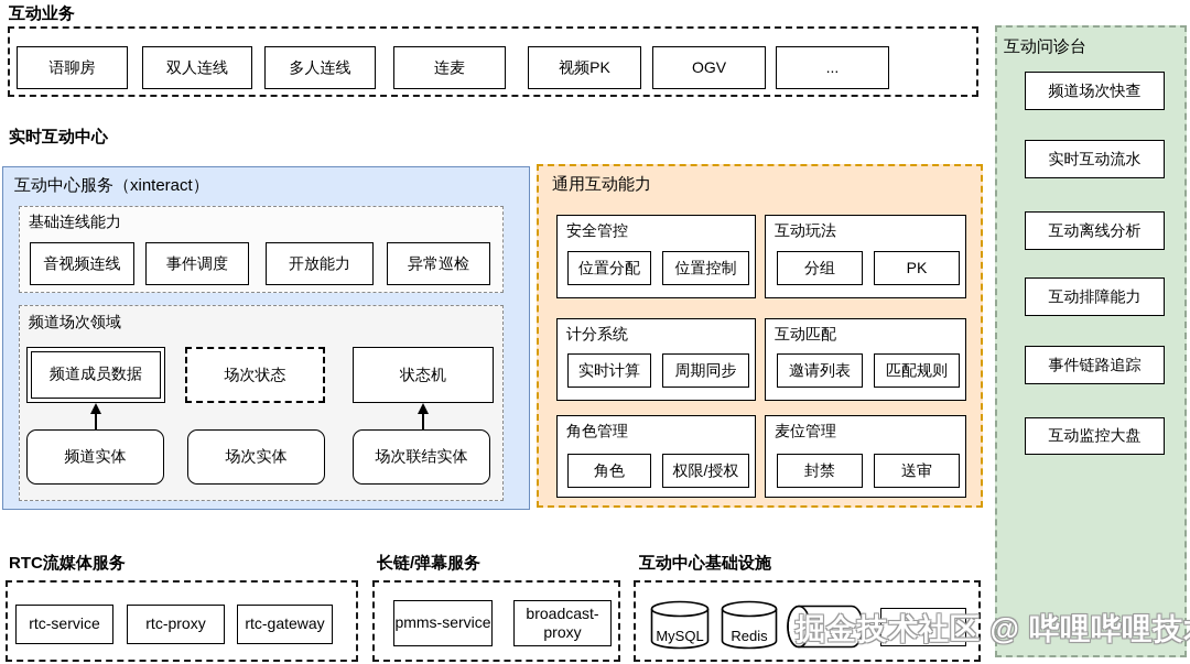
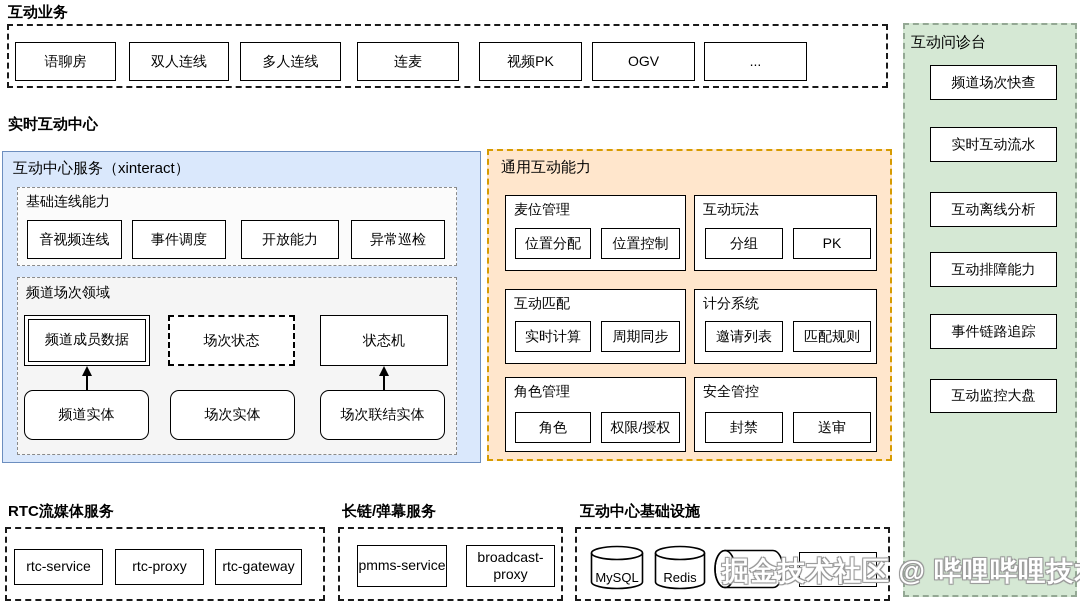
  互动业务
  语聊房
  双人连线
  多人连线
  连麦
  视频PK
  OGV
  ...
  互动问诊台
  频道场次快查
  实时互动流水
  互动离线分析
  互动排障能力
  事件链路追踪
  互动监控大盘
  实时互动中心
  互动中心服务（xinteract）
  基础连线能力
  音视频连线
  事件调度
  开放能力
  异常巡检
  频道场次领域
  频道成员数据
  场次状态
  状态机
  频道实体
  场次实体
  场次联结实体
  通用互动能力
- 安全管控
+ 麦位管理
  位置分配
  位置控制
  互动玩法
  分组
  PK
- 计分系统
+ 互动匹配
  实时计算
  周期同步
- 互动匹配
+ 计分系统
  邀请列表
  匹配规则
  角色管理
  角色
  权限/授权
- 麦位管理
+ 安全管控
  封禁
  送审
  RTC流媒体服务
  rtc-service
  rtc-proxy
  rtc-gateway
  长链/弹幕服务
  pmms-service
  broadcast-proxy
  互动中心基础设施
  MySQL
  Redis
  D
  掘金技术社区 @ 哔哩哔哩技
